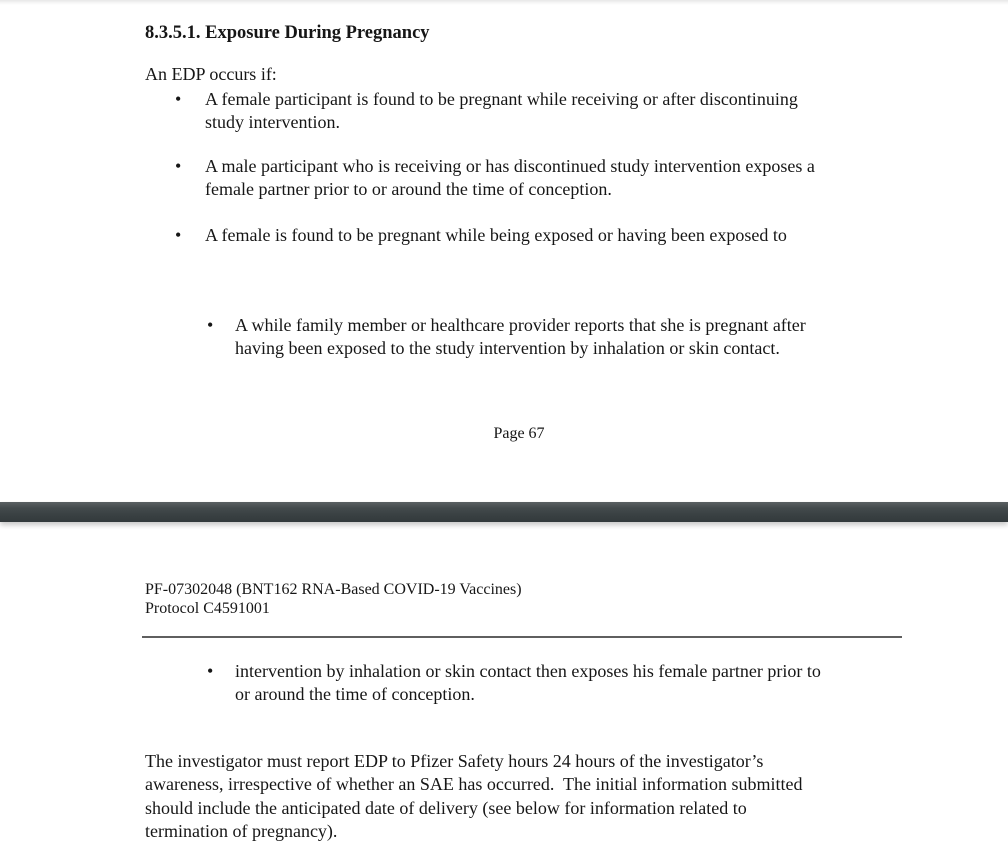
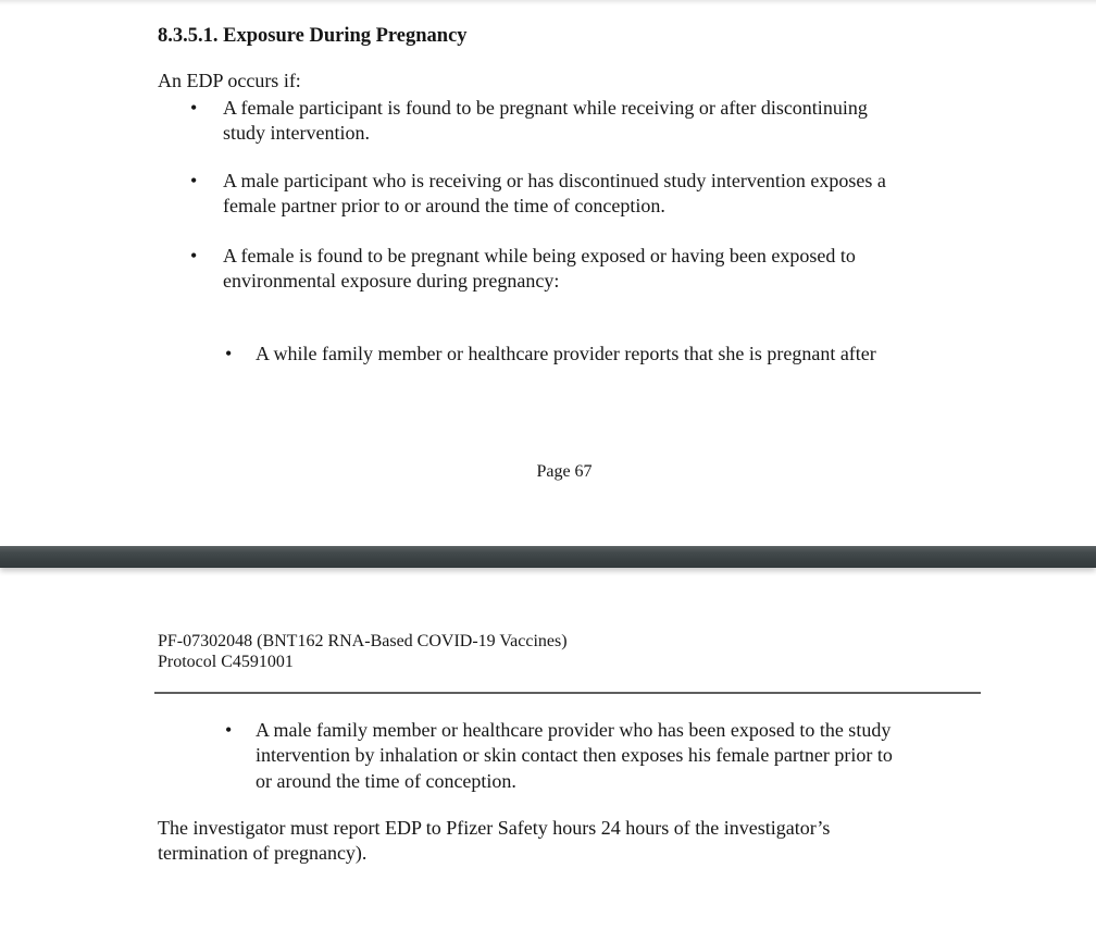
  8.3.5.1. Exposure During Pregnancy
  An EDP occurs if:
  •
  A female participant is found to be pregnant while receiving or after discontinuing
  study intervention.
  •
  A male participant who is receiving or has discontinued study intervention exposes a
  female partner prior to or around the time of conception.
  •
  A female is found to be pregnant while being exposed or having been exposed to
+ environmental exposure during pregnancy:
  •
  A while family member or healthcare provider reports that she is pregnant after
- having been exposed to the study intervention by inhalation or skin contact.
  Page 67
  PF-07302048 (BNT162 RNA-Based COVID-19 Vaccines)
  Protocol C4591001
  •
+ A male family member or healthcare provider who has been exposed to the study
  intervention by inhalation or skin contact then exposes his female partner prior to
  or around the time of conception.
  The investigator must report EDP to Pfizer Safety hours 24 hours of the investigator’s
- awareness, irrespective of whether an SAE has occurred. The initial information submitted
- should include the anticipated date of delivery (see below for information related to
  termination of pregnancy).
